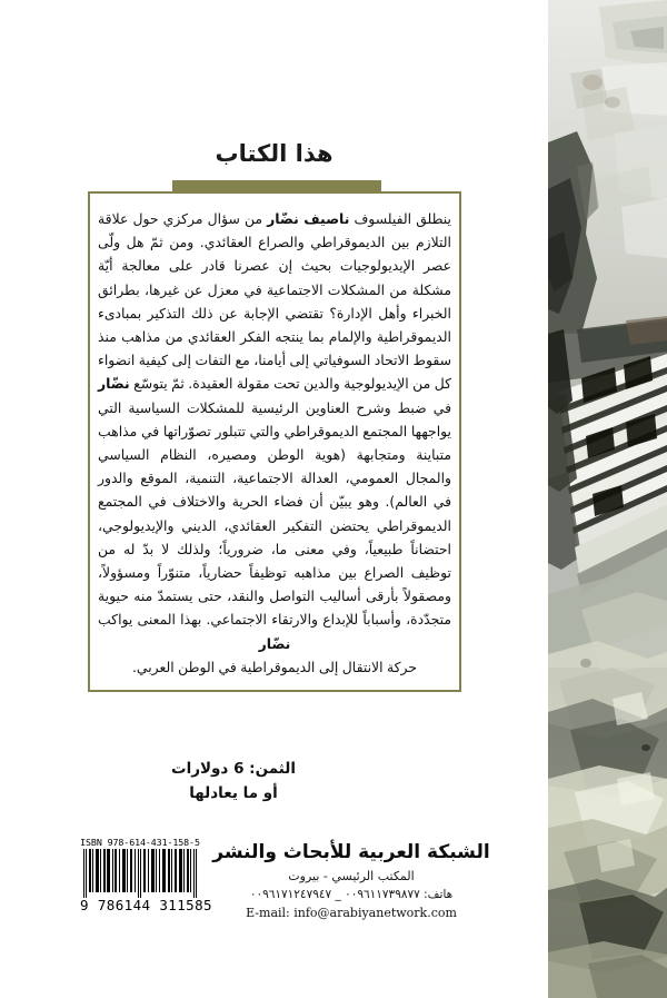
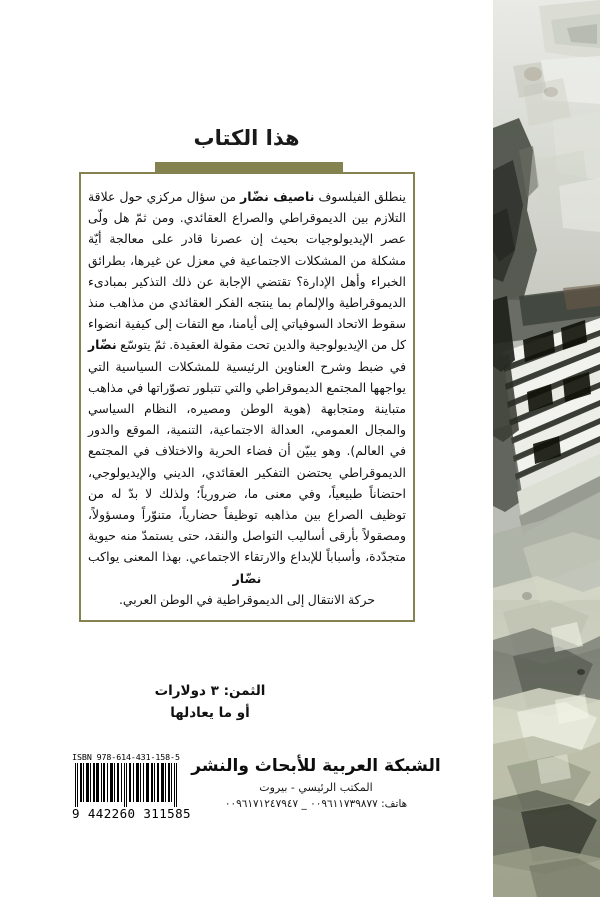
  هذا الكتاب
  ينطلق الفيلسوف ناصيف نضّار من سؤال مركزي حول علاقة التلازم بين الديموقراطي والصراع العقائدي. ومن ثمّ هل ولّى عصر الإيديولوجيات بحيث إن عصرنا قادر على معالجة أيّة مشكلة من المشكلات الاجتماعية في معزل عن غيرها، بطرائق الخبراء وأهل الإدارة؟ تقتضي الإجابة عن ذلك التذكير بمبادىء الديموقراطية والإلمام بما ينتجه الفكر العقائدي من مذاهب منذ سقوط الاتحاد السوفياتي إلى أيامنا، مع التفات إلى كيفية انضواء كل من الإيديولوجية والدين تحت مقولة العقيدة. ثمّ يتوسّع نضّار في ضبط وشرح العناوين الرئيسية للمشكلات السياسية التي يواجهها المجتمع الديموقراطي والتي تتبلور تصوّراتها في مذاهب متباينة ومتجابهة (هوية الوطن ومصيره، النظام السياسي والمجال العمومي، العدالة الاجتماعية، التنمية، الموقع والدور في العالم). وهو يبيّن أن فضاء الحرية والاختلاف في المجتمع الديموقراطي يحتضن التفكير العقائدي، الديني والإيديولوجي، احتضاناً طبيعياً، وفي معنى ما، ضرورياً؛ ولذلك لا بدّ له من توظيف الصراع بين مذاهبه توظيفاً حضارياً، متنوّراً ومسؤولاً، ومصقولاً بأرقى أساليب التواصل والنقد، حتى يستمدّ منه حيوية متجدّدة، وأسباباً للإبداع والارتقاء الاجتماعي. بهذا المعنى يواكب نضّار
  حركة الانتقال إلى الديموقراطية في الوطن العربي.
- الثمن: 6 دولارات
+ الثمن: ٣ دولارات
  أو ما يعادلها
  الشبكة العربية للأبحاث والنشر
  المكتب الرئيسي - بيروت
  هاتف: ٠٠٩٦١١٧٣٩٨٧٧ _ ٠٠٩٦١٧١٢٤٧٩٤٧
- E-mail: info@arabiyanetwork.com
  ISBN 978-614-431-158-5
- 9 786144 311585
+ 9 442260 311585
